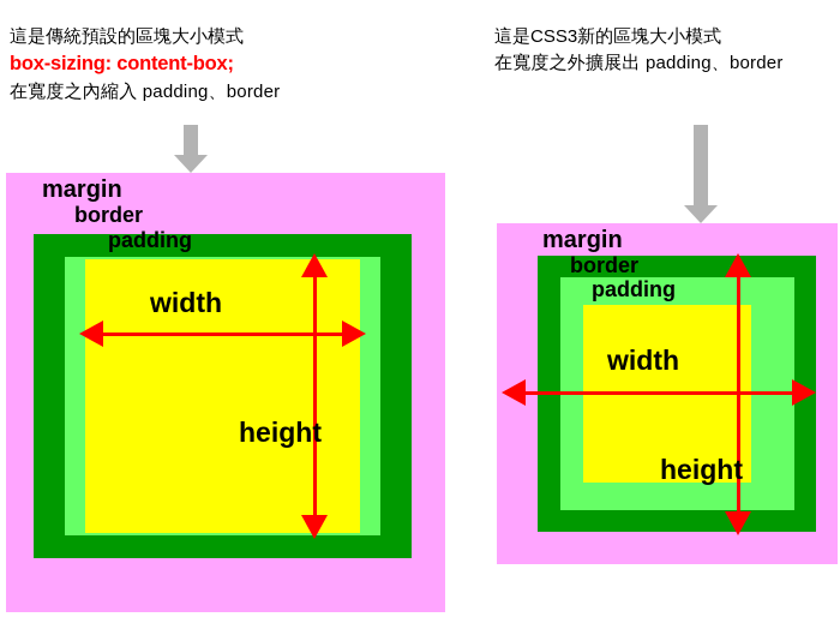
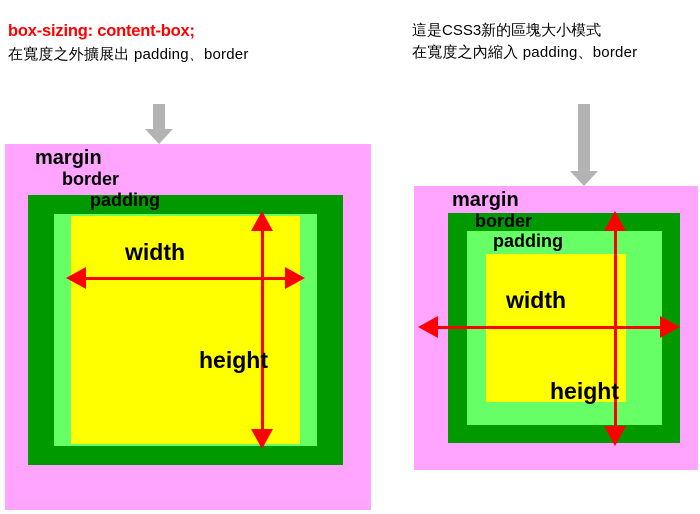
- 這是傳統預設的區塊大小模式
  box-sizing: content-box;
- 在寬度之內縮入 padding、border
+ 在寬度之外擴展出 padding、border
  這是CSS3新的區塊大小模式
- 在寬度之外擴展出 padding、border
+ 在寬度之內縮入 padding、border
  margin
  border
  padding
  width
  height
  margin
  border
  padding
  width
  height
